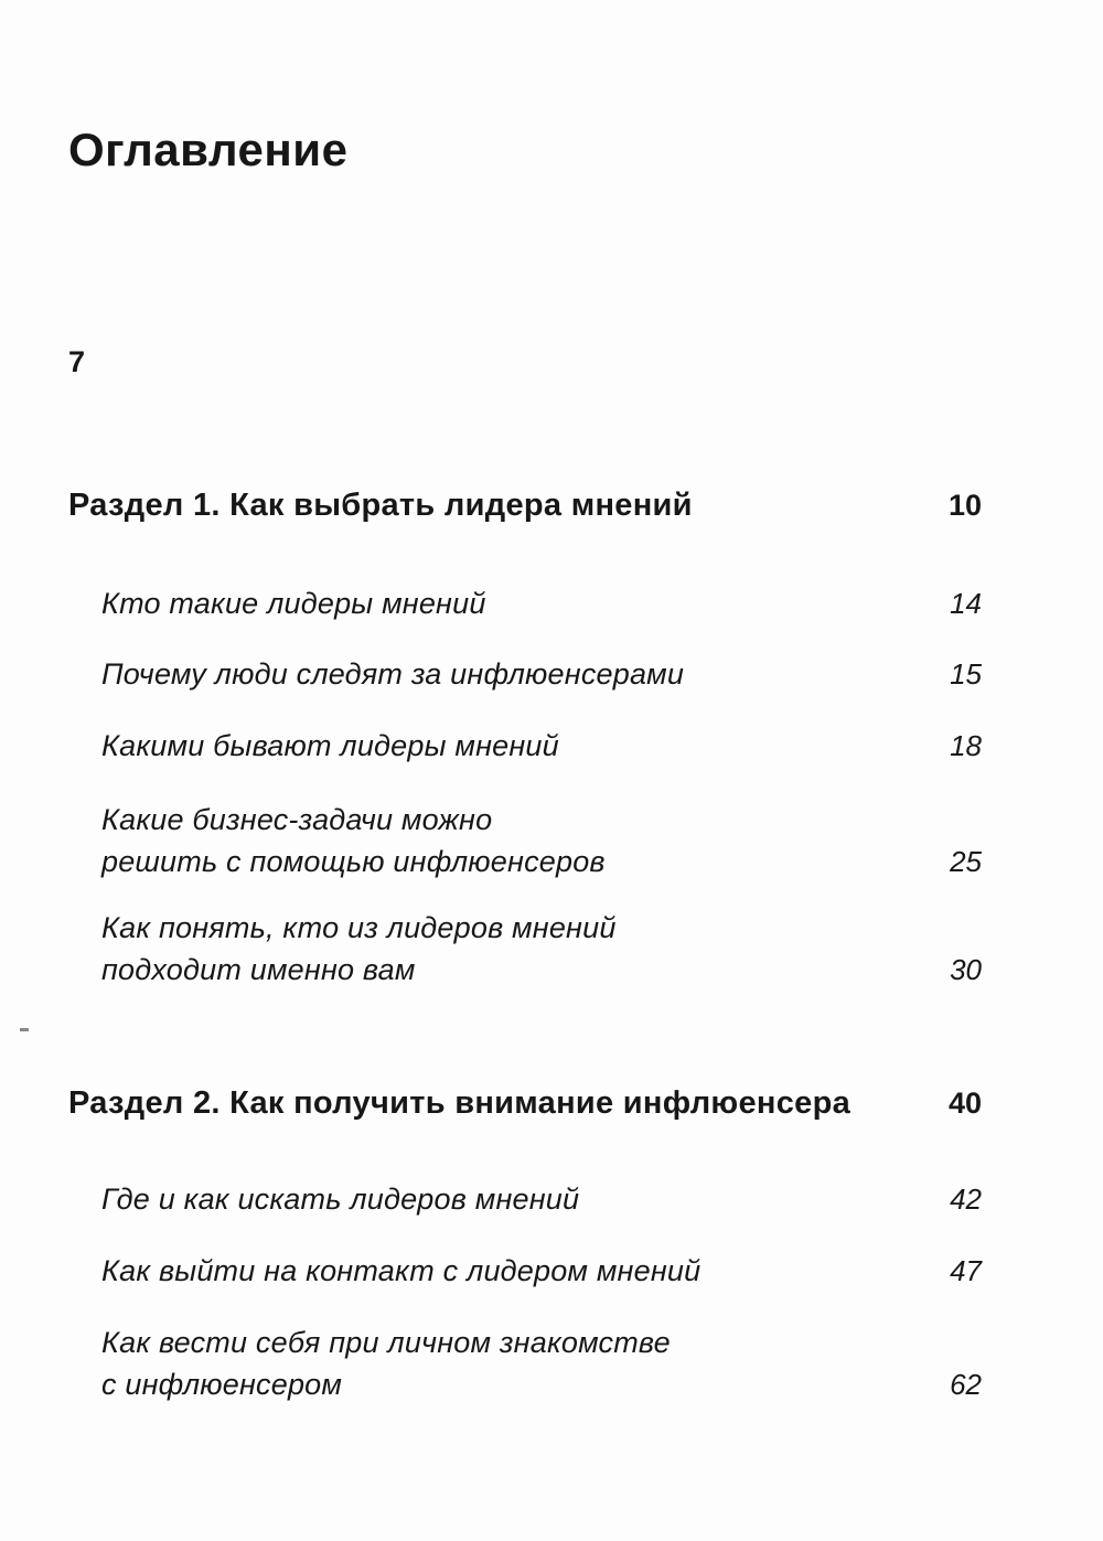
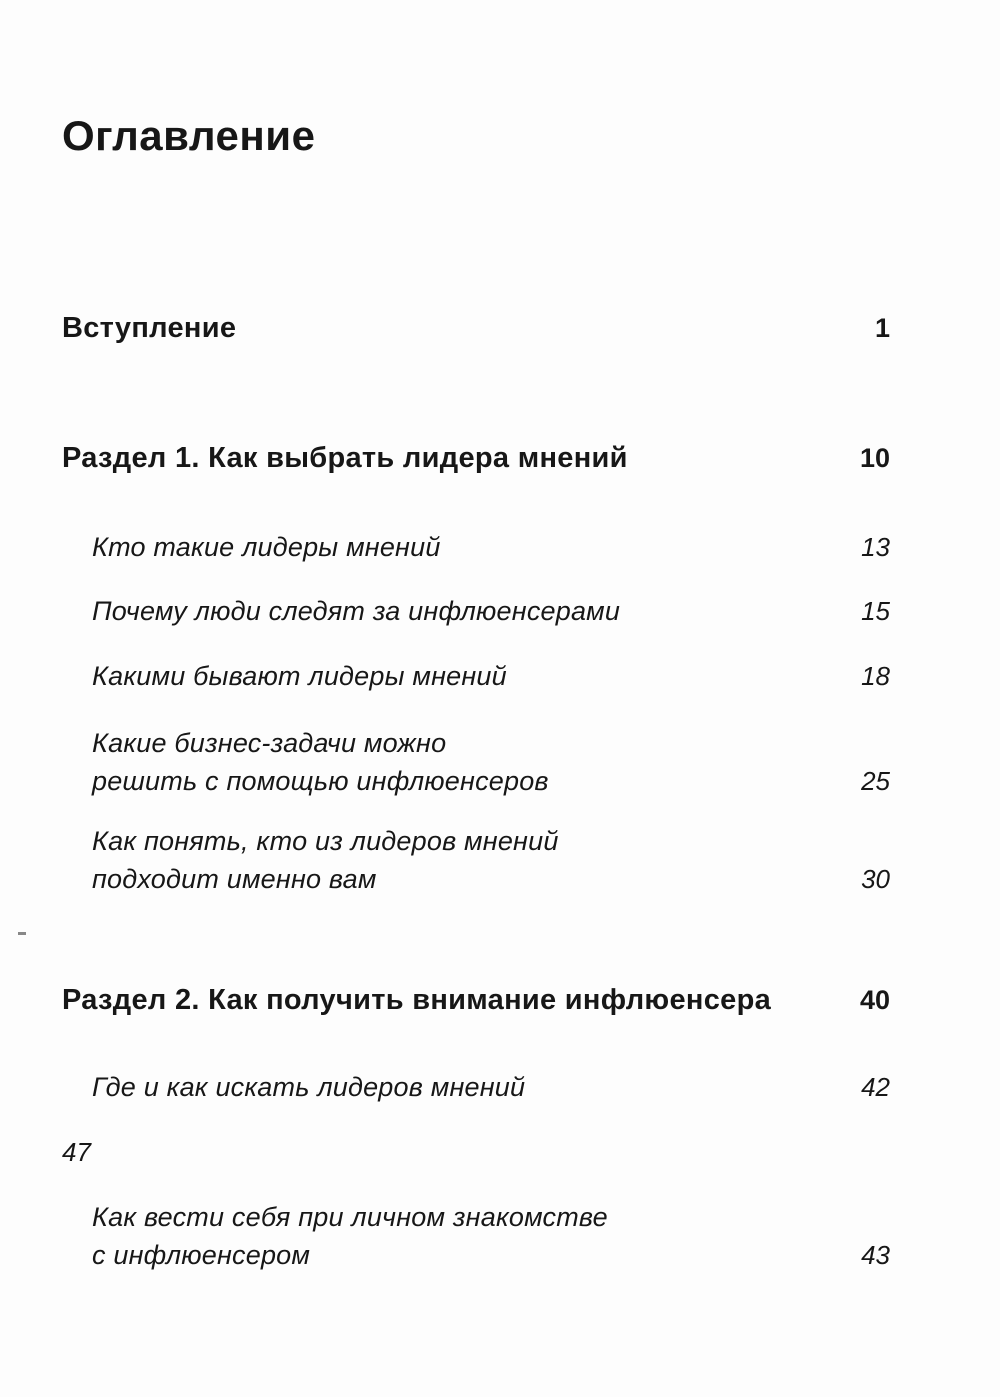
  Оглавление
+ Вступление
- 7
+ 1
  Раздел 1. Как выбрать лидера мнений
  10
  Кто такие лидеры мнений
- 14
+ 13
  Почему люди следят за инфлюенсерами
  15
  Какими бывают лидеры мнений
  18
  Какие бизнес-задачи можно
  решить с помощью инфлюенсеров
  25
  Как понять, кто из лидеров мнений
  подходит именно вам
  30
  Раздел 2. Как получить внимание инфлюенсера
  40
  Где и как искать лидеров мнений
  42
- Как выйти на контакт с лидером мнений
  47
  Как вести себя при личном знакомстве
  с инфлюенсером
- 62
+ 43
